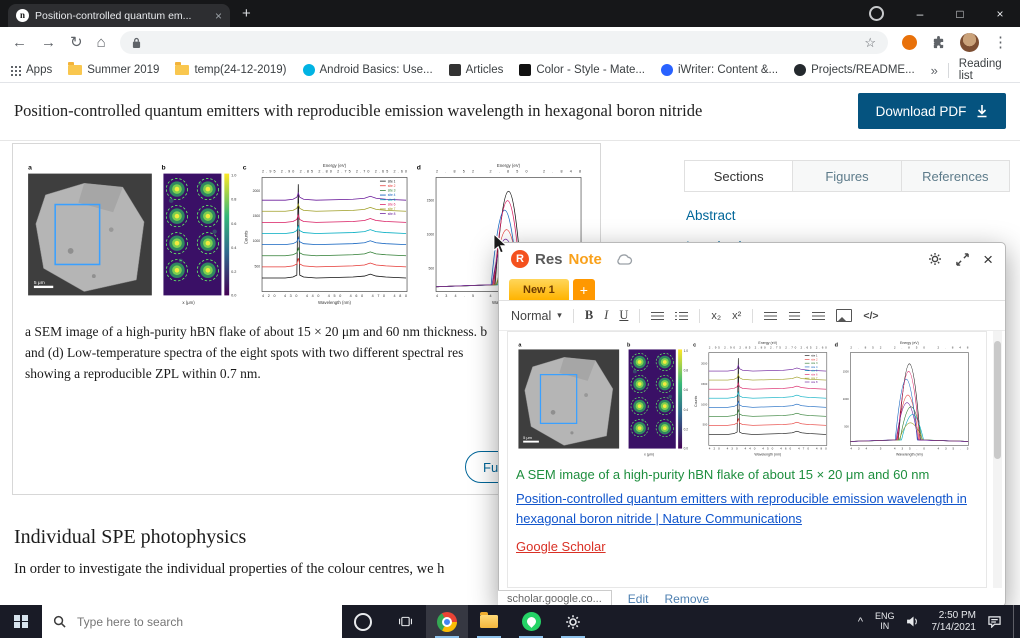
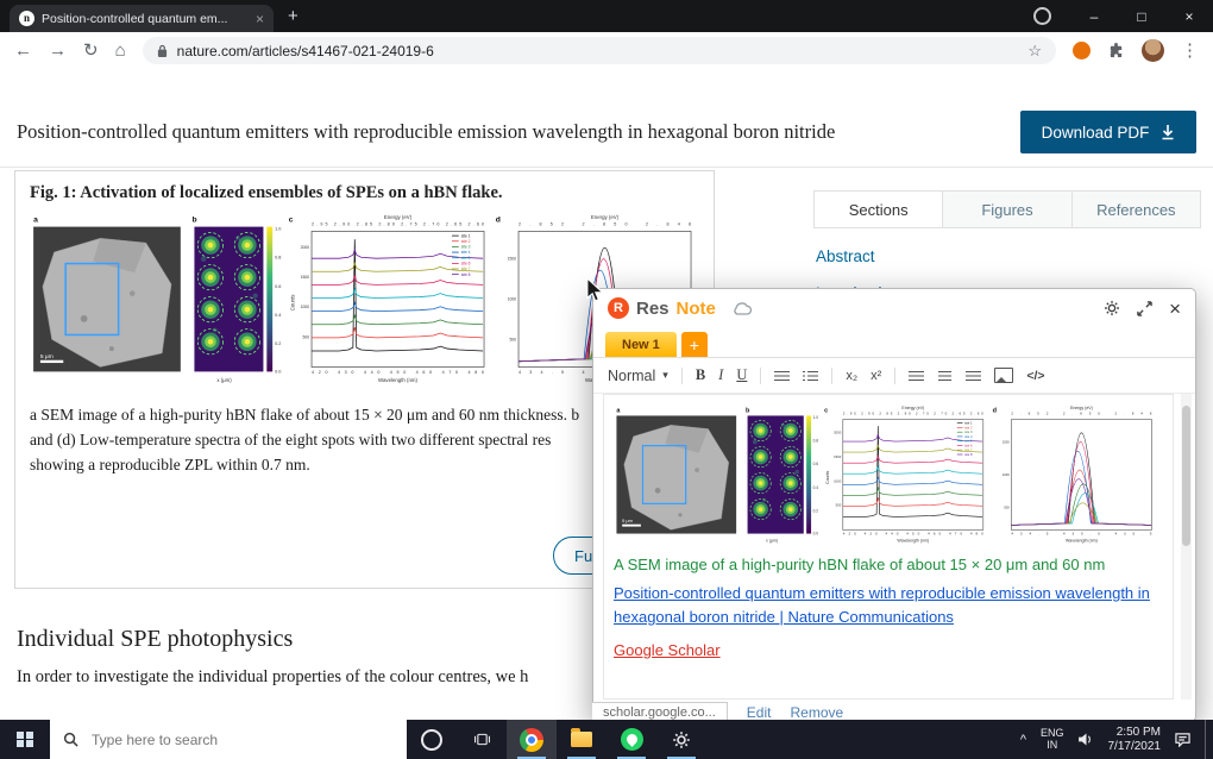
  n
  Position-controlled quantum em...
  ×
  +
  –
  □
  ×
  ←
  →
  ↻
  ⌂
+ nature.com/articles/s41467-021-24019-6
  ☆
  ⋮
- Apps
- Summer 2019
- temp(24-12-2019)
- Android Basics: Use...
- Articles
- Color - Style - Mate...
- iWriter: Content &...
- Projects/README...
- »
- Reading list
  Position-controlled quantum emitters with reproducible emission wavelength in hexagonal boron nitride
  Download PDF
+ Fig. 1: Activation of localized ensembles of SPEs on a hBN flake.
  a SEM image of a high-purity hBN flake of about 15 × 20 μm and 60 nm thickness. b
  and (d) Low-temperature spectra of the eight spots with two different spectral res
  showing a reproducible ZPL within 0.7 nm.
  Fu
  Individual SPE photophysics
  In order to investigate the individual properties of the colour centres, we h
  Sections
  Figures
  References
  Abstract
  R
  Res
  Note
  ×
  New 1
  +
  Normal
  ▾
  B
  I
  U
  x₂
  x²
  </>
  A SEM image of a high-purity hBN flake of about 15 × 20 μm and 60 nm
  Position-controlled quantum emitters with reproducible emission wavelength in hexagonal boron nitride | Nature Communications
  Google Scholar
  scholar.google.co...
  Edit
  Remove
  Type here to search
  ^
  ENG
  IN
  2:50 PM
- 7/14/2021
+ 7/17/2021
